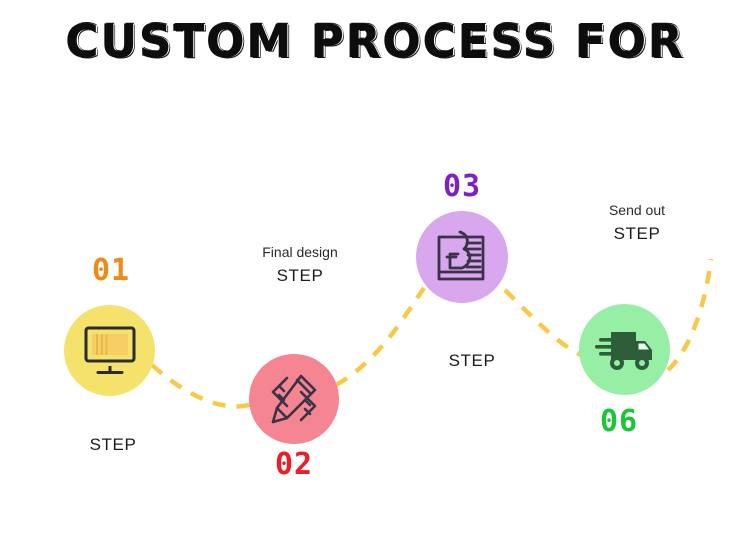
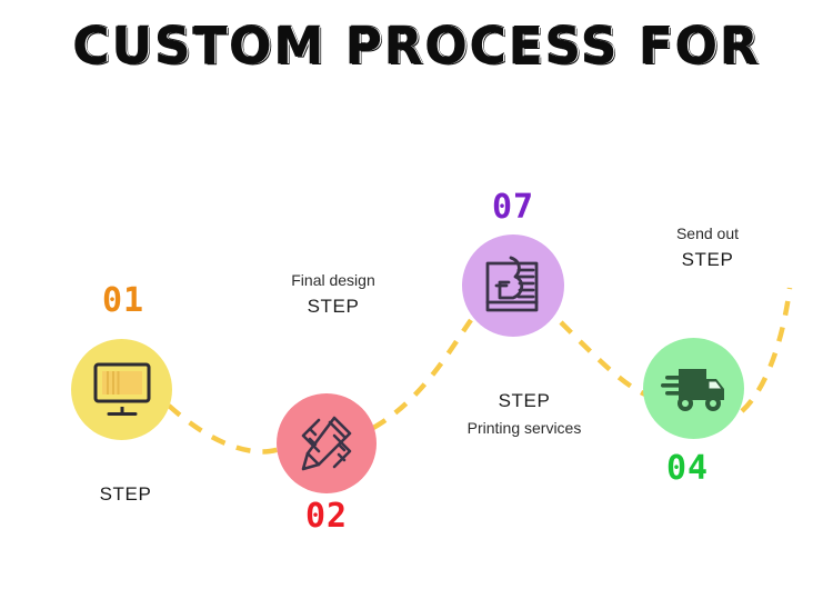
  CUSTOM PROCESS FOR
  01
  STEP
  Final design
  STEP
  02
- 03
+ 07
  STEP
+ Printing services
  Send out
  STEP
- 06
+ 04
